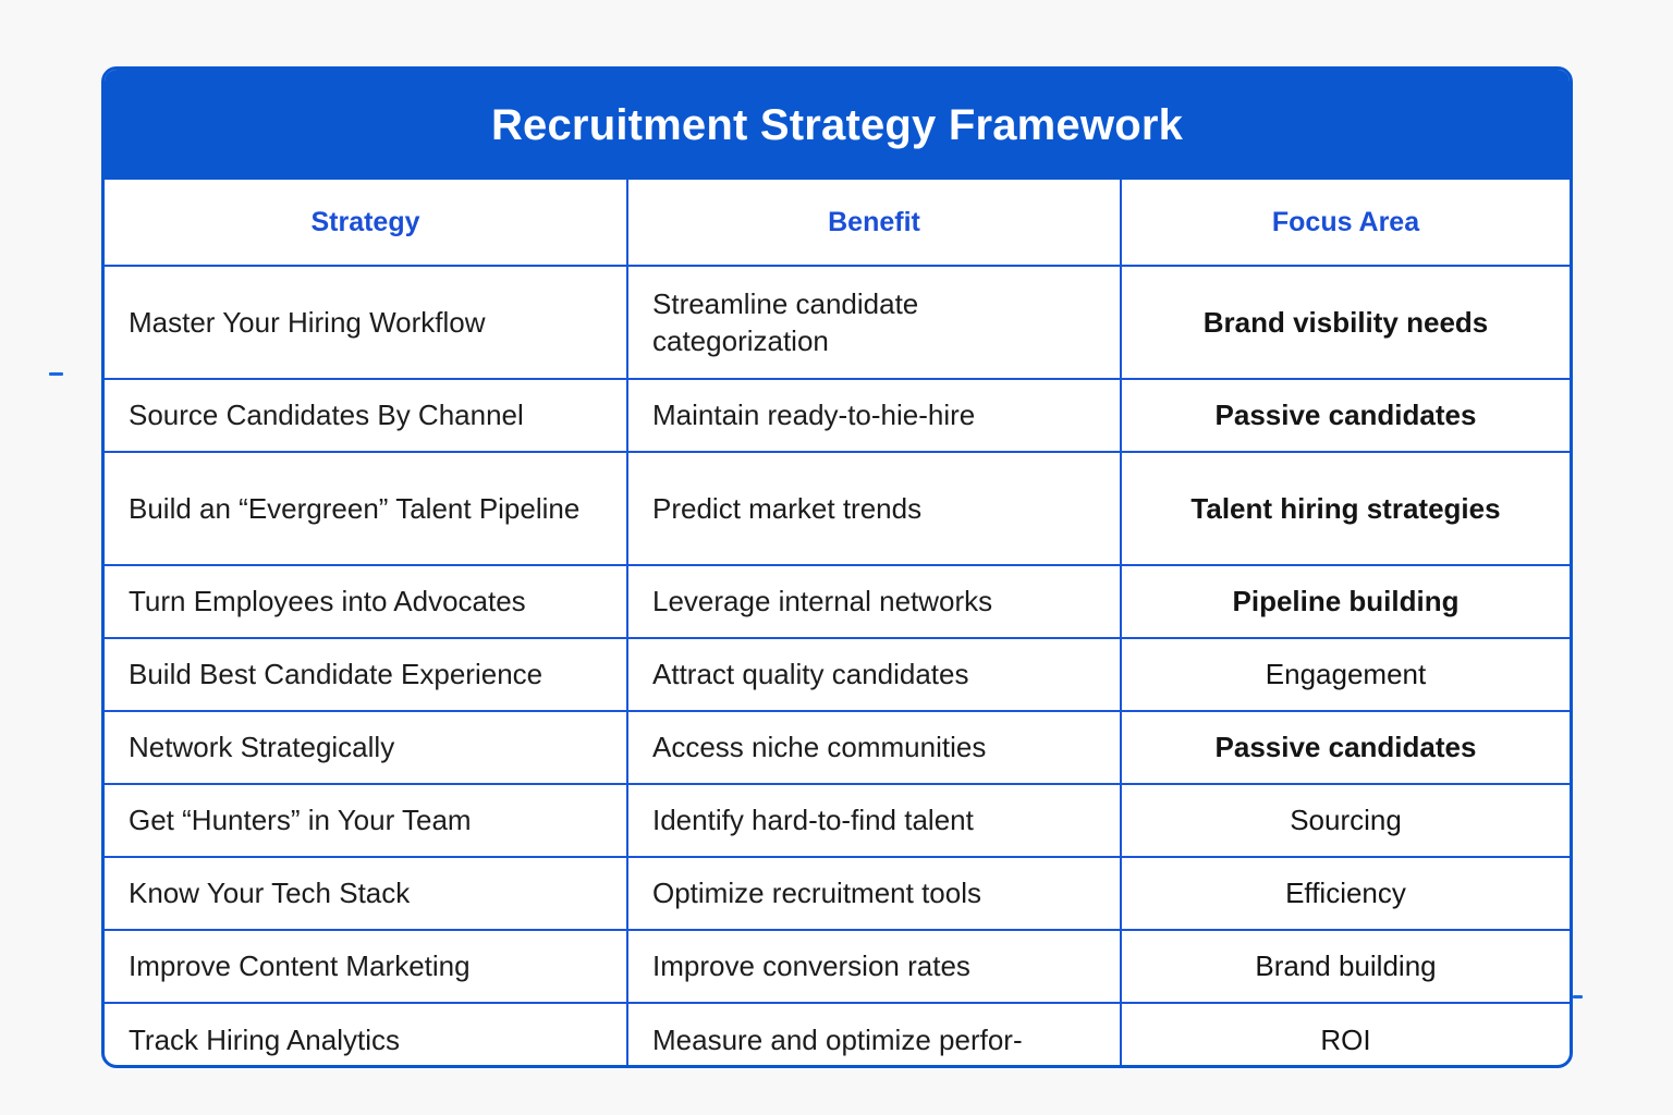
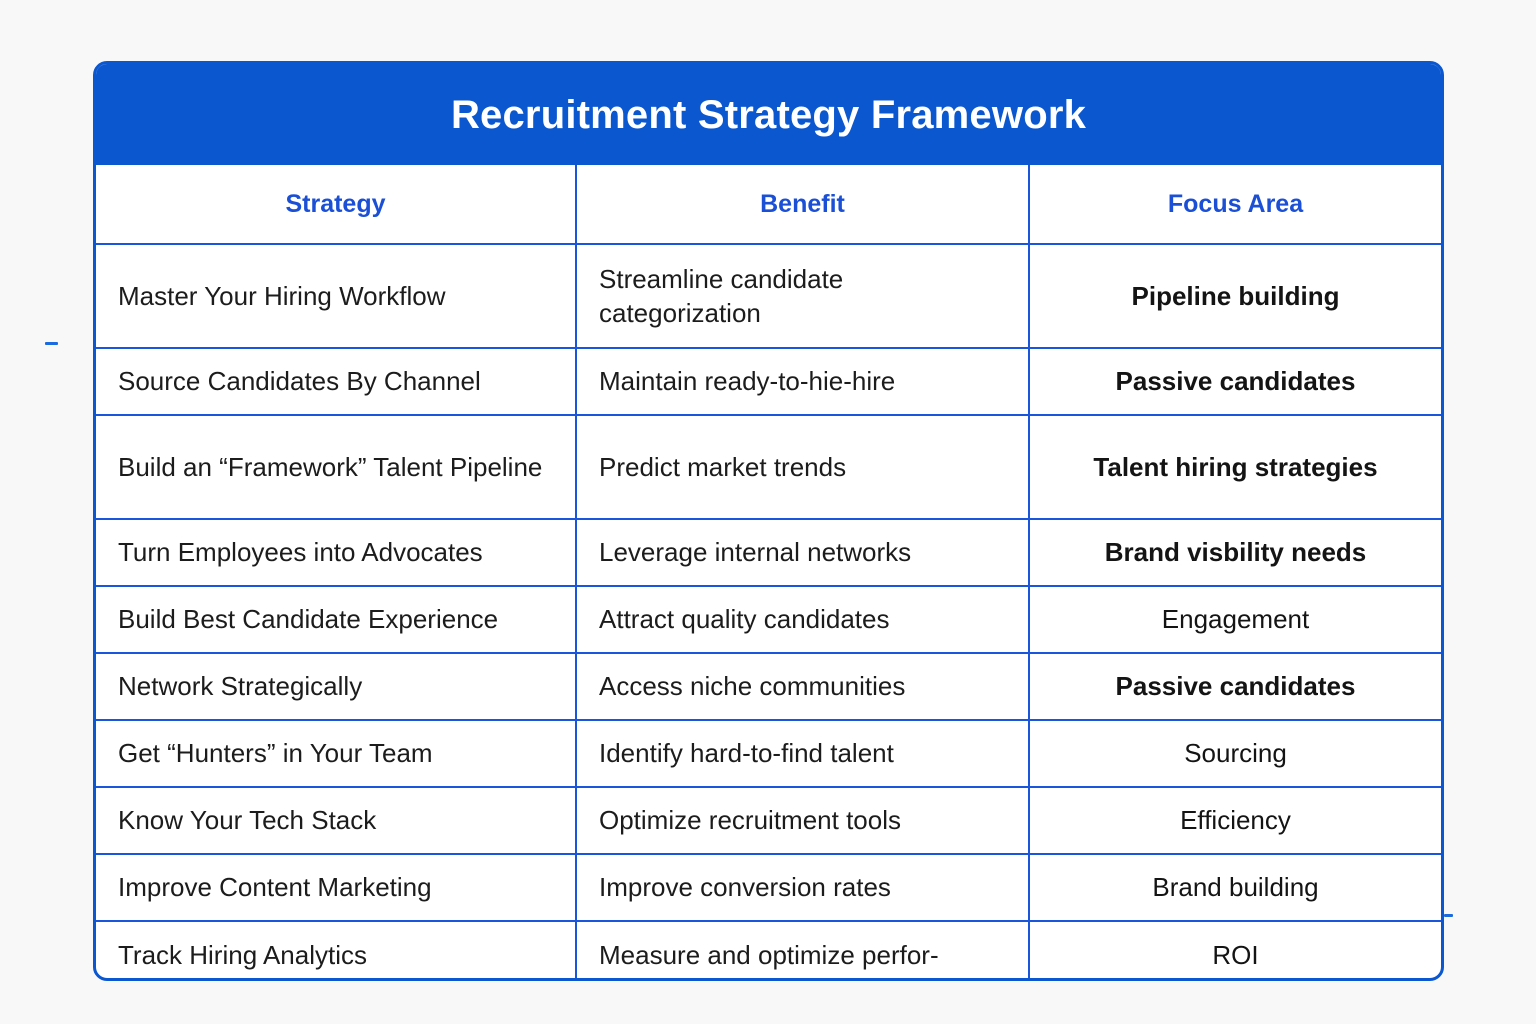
  Recruitment Strategy Framework
  Strategy	Benefit	Focus Area
- Master Your Hiring Workflow	Streamline candidate categorization	Brand visbility needs
+ Master Your Hiring Workflow	Streamline candidate categorization	Pipeline building
  Source Candidates By Channel	Maintain ready-to-hie-hire	Passive candidates
- Build an “Evergreen” Talent Pipeline	Predict market trends	Talent hiring strategies
+ Build an “Framework” Talent Pipeline	Predict market trends	Talent hiring strategies
- Turn Employees into Advocates	Leverage internal networks	Pipeline building
+ Turn Employees into Advocates	Leverage internal networks	Brand visbility needs
  Build Best Candidate Experience	Attract quality candidates	Engagement
  Network Strategically	Access niche communities	Passive candidates
  Get “Hunters” in Your Team	Identify hard-to-find talent	Sourcing
  Know Your Tech Stack	Optimize recruitment tools	Efficiency
  Improve Content Marketing	Improve conversion rates	Brand building
  Track Hiring Analytics	Measure and optimize perfor-	ROI
